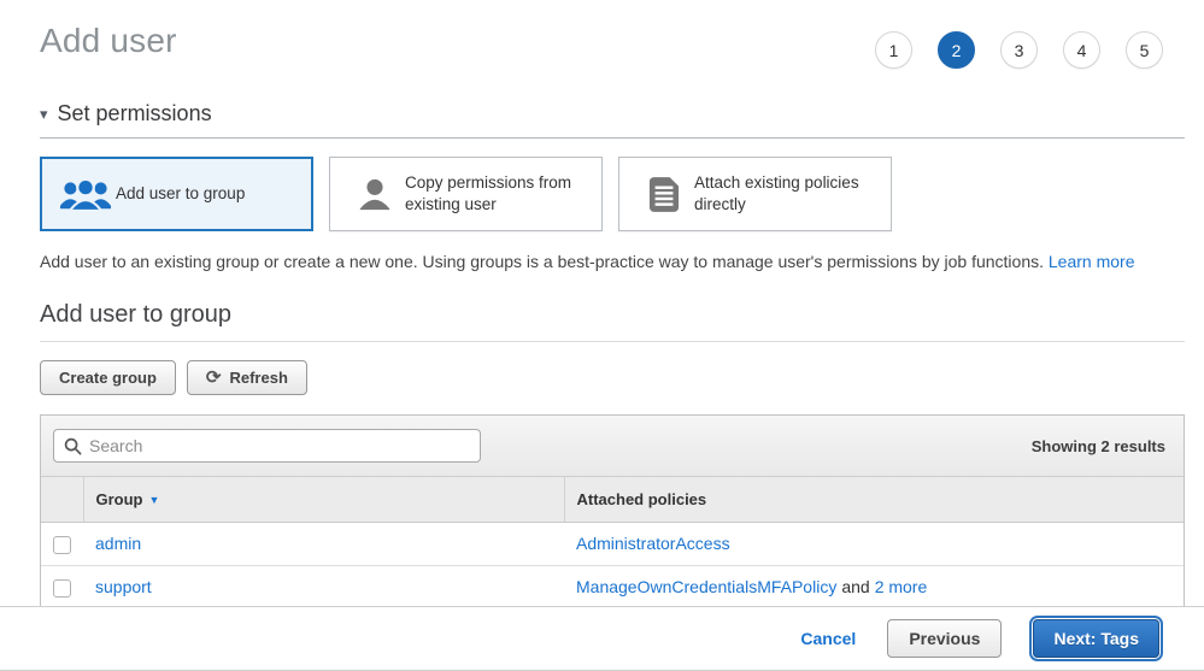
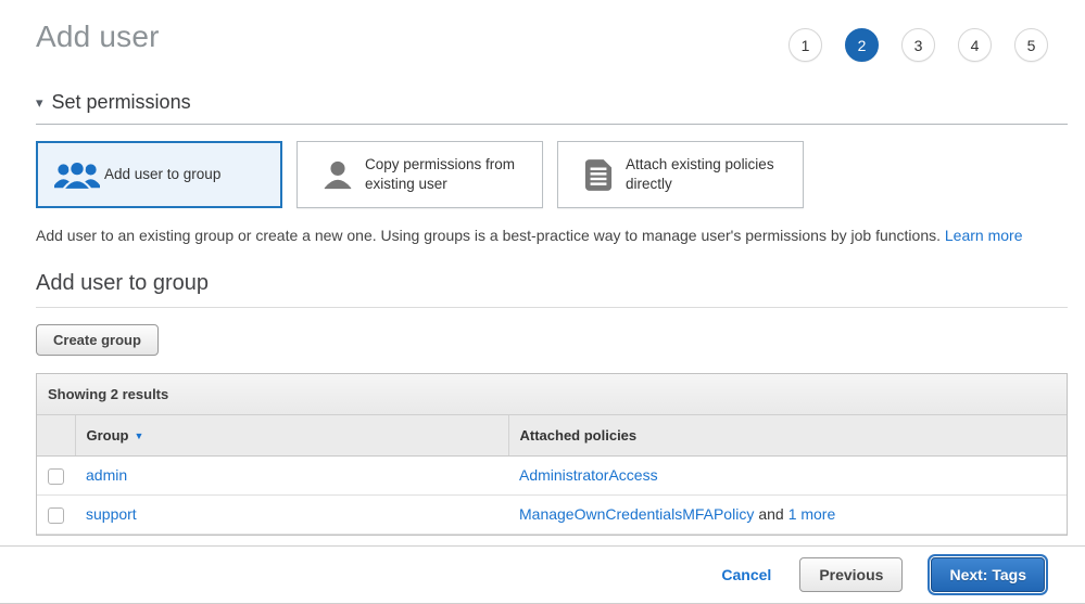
  Add user
  1
  2
  3
  4
  5
  ▾
  Set permissions
  Add user to group
  Copy permissions from existing user
  Attach existing policies directly
  Add user to an existing group or create a new one. Using groups is a best-practice way to manage user's permissions by job functions. Learn more
  Add user to group
  Create group
- ⟳
- Refresh
- Search
  Showing 2 results
  	Group ▼	Attached policies
  	admin	AdministratorAccess
- 	support	ManageOwnCredentialsMFAPolicy and 2 more
+ 	support	ManageOwnCredentialsMFAPolicy and 1 more
  Cancel
  Previous
  Next: Tags
